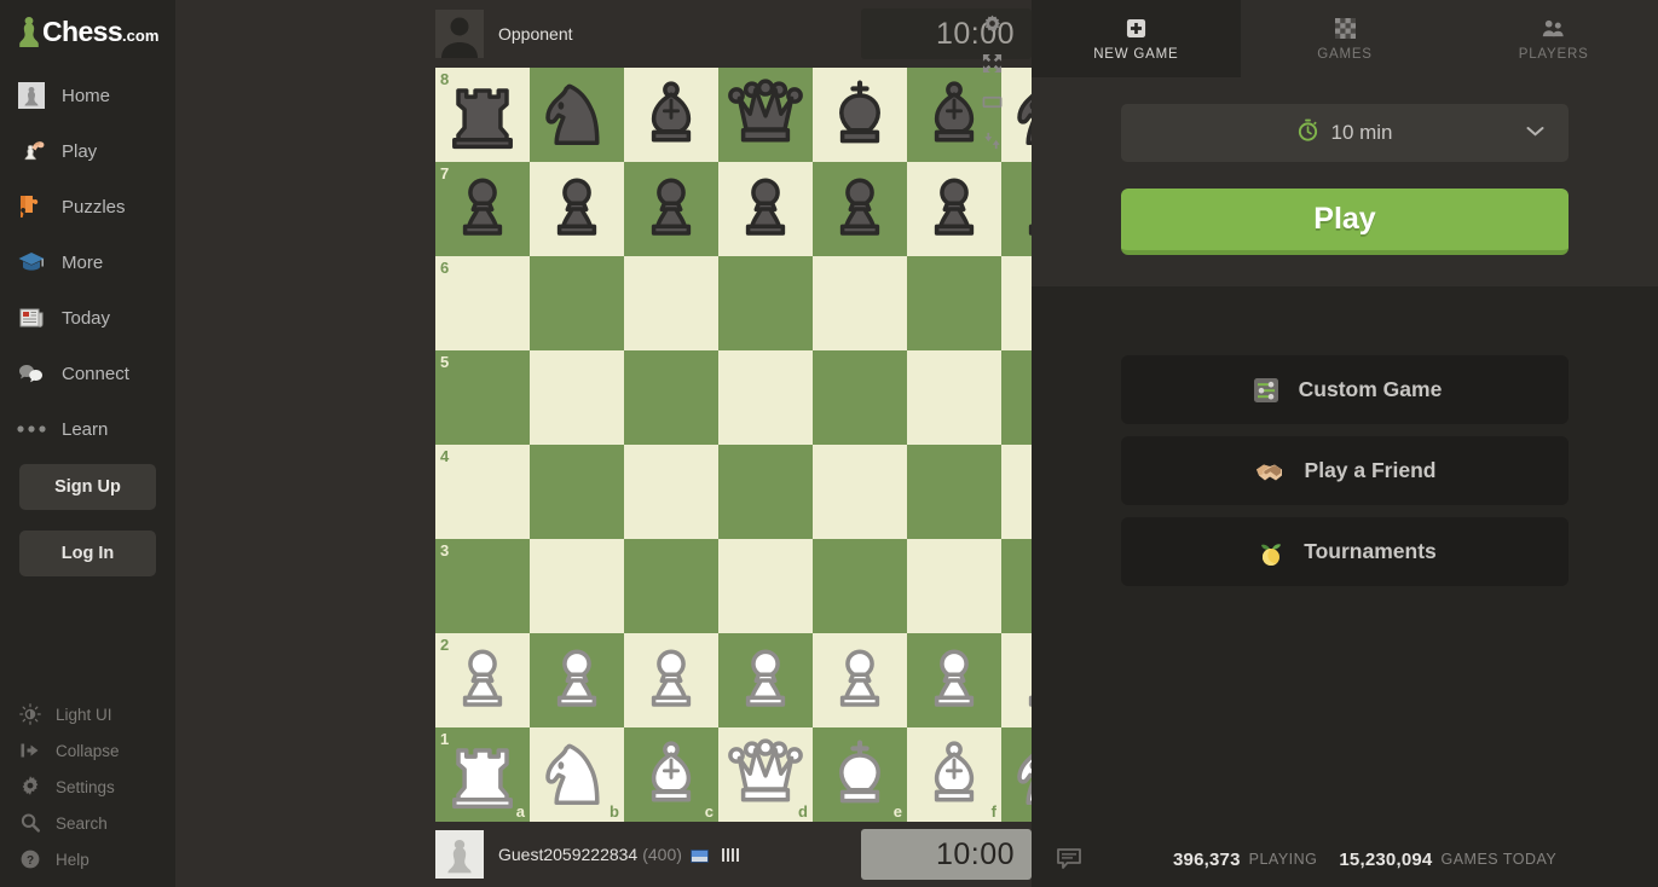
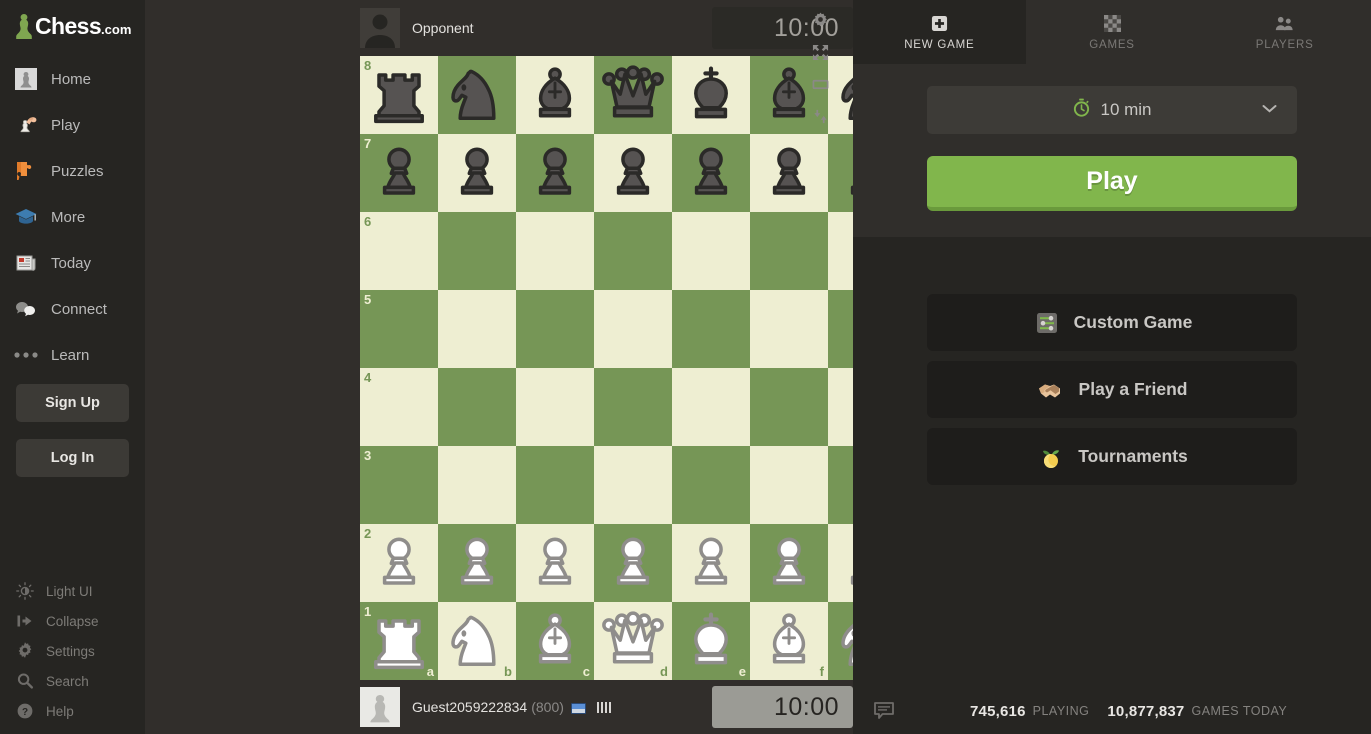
  Chess.com
  Home
  Play
  Puzzles
  More
  Today
  Connect
  Learn
  Sign Up
  Log In
  Light UI
  Collapse
  Settings
  Search
  ?
  Help
  Opponent
  10:00
  8
  7
  6
  5
  4
  3
  2
  1
  a
  b
  c
  d
  e
  f
  Guest2059222834
- (400)
+ (800)
  10:00
  NEW GAME
  GAMES
  PLAYERS
  10 min
  Play
  Custom Game
  Play a Friend
  Tournaments
- 396,373
+ 745,616
  PLAYING
- 15,230,094
+ 10,877,837
  GAMES TODAY
